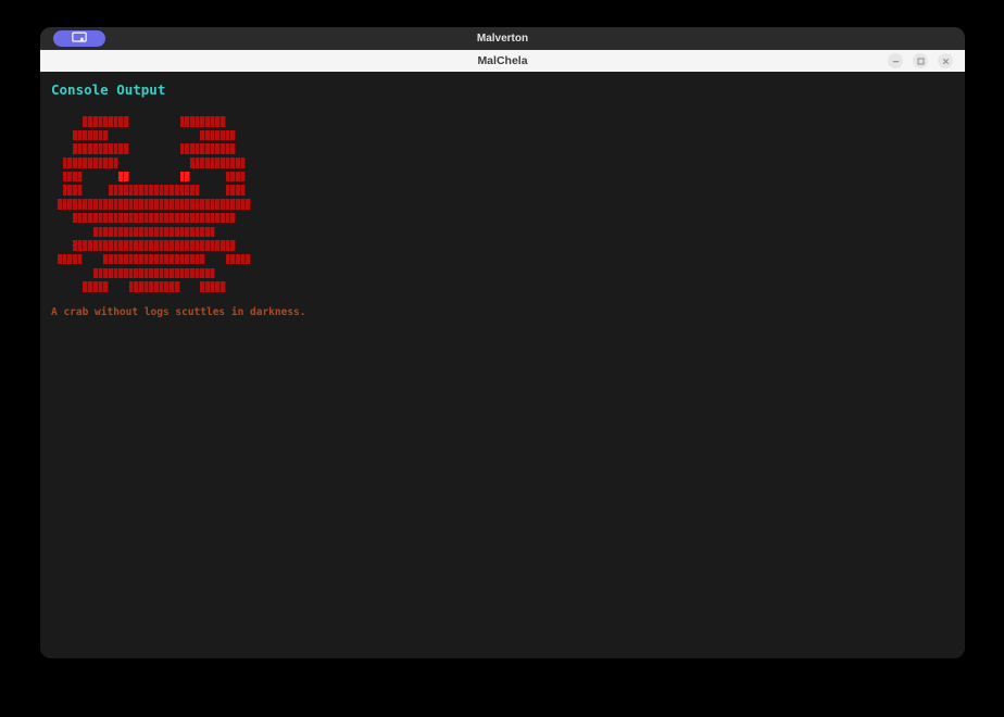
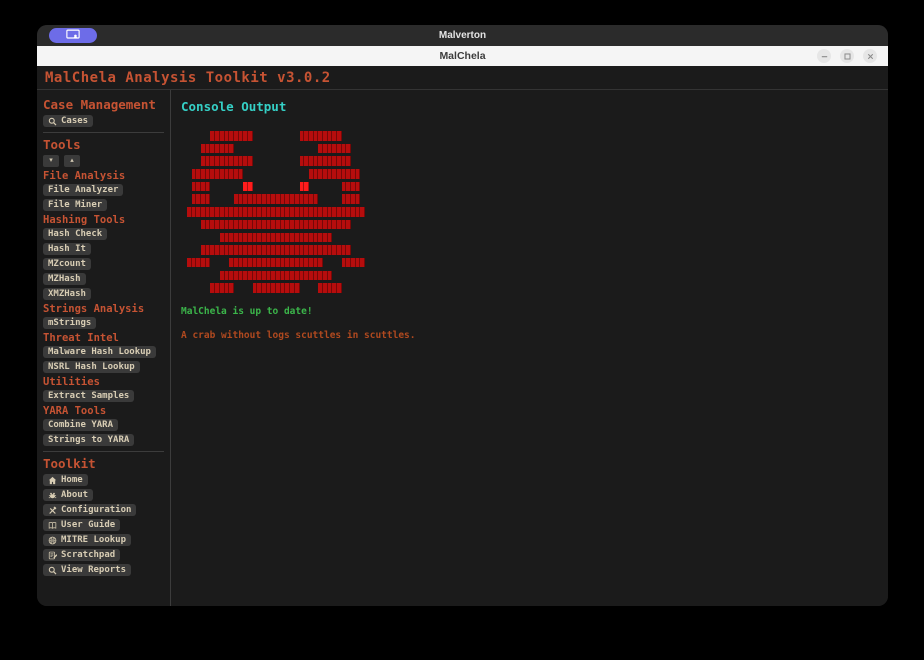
  Malverton
  MalChela
+ MalChela Analysis Toolkit v3.0.2
+ Case Management
+ Cases
+ Tools
+ File Analysis
+ File Analyzer
+ File Miner
+ Hashing Tools
+ Hash Check
+ Hash It
+ MZcount
+ MZHash
+ XMZHash
+ Strings Analysis
+ mStrings
+ Threat Intel
+ Malware Hash Lookup
+ NSRL Hash Lookup
+ Utilities
+ Extract Samples
+ YARA Tools
+ Combine YARA
+ Strings to YARA
+ Toolkit
+ Home
+ About
+ Configuration
+ User Guide
+ MITRE Lookup
+ Scratchpad
+ View Reports
  Console Output
+ MalChela is up to date!
- A crab without logs scuttles in darkness.
+ A crab without logs scuttles in scuttles.
